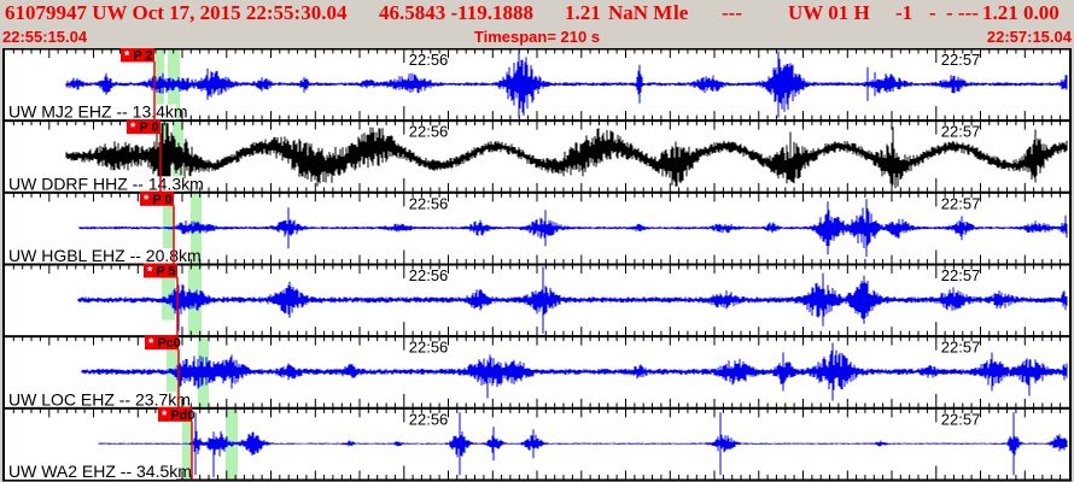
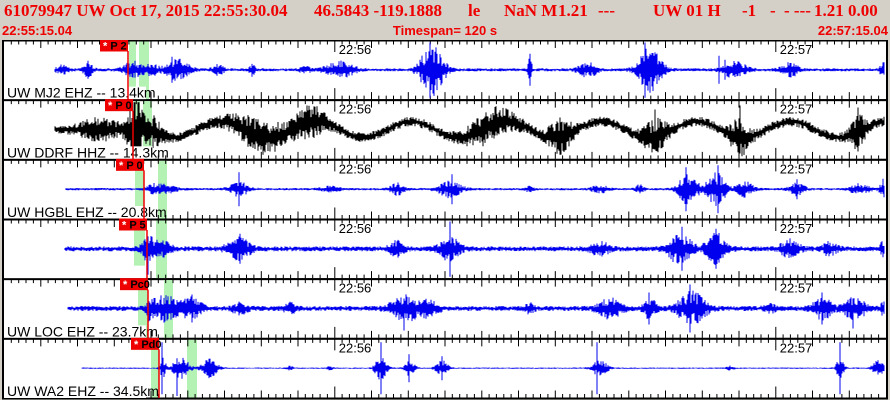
  61079947 UW Oct 17, 2015 22:55:30.04
  46.5843 -119.1888
- 1.21
+ le
  NaN M
- le
+ 1.21
  ---
  UW 01 H
  -1
  -
  - ---
  1.21 0.00
  22:55:15.04
- Timespan= 210 s
+ Timespan= 120 s
  22:57:15.04
  22:56
  22:57
  UW MJ2 EHZ -- 13.4km
  * P 2
  22:56
  22:57
  UW DDRF HHZ -- 14.3km
  * P 0
  22:56
  22:57
  UW HGBL EHZ -- 20.km
  * P 0
  22:56
  22:57
  * P 5
  22:56
  22:57
  UW LOC EHZ -- 23.7km
  * Pc0
  22:56
  22:57
  UW WA2 EHZ -- 34.5km
  * Pd0
